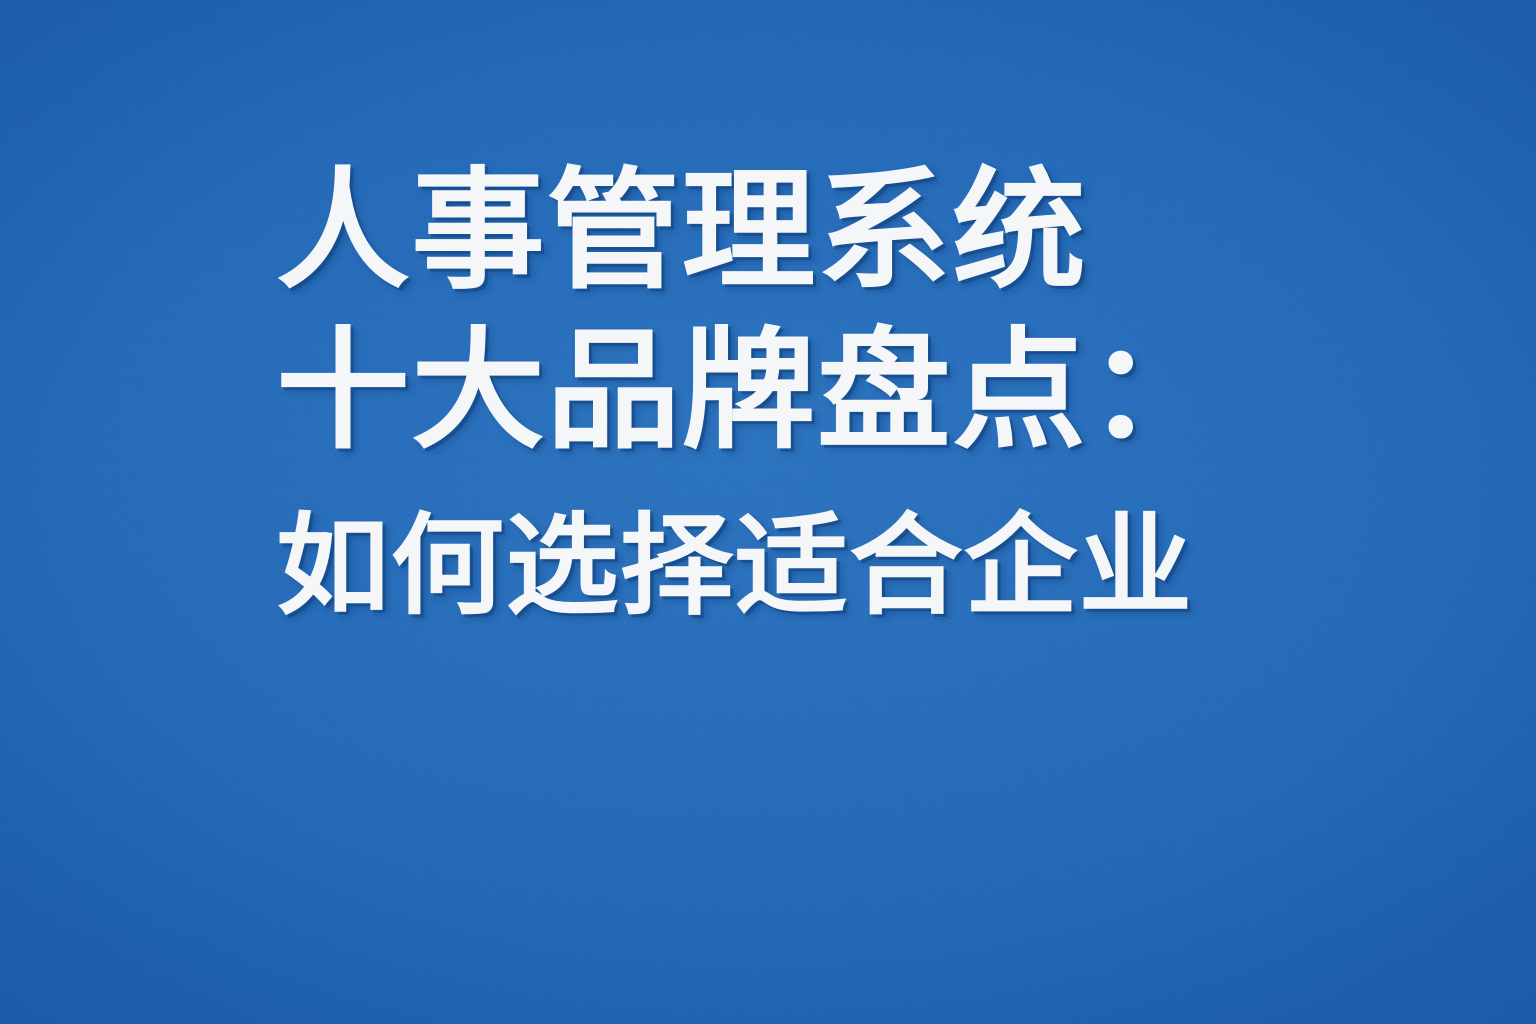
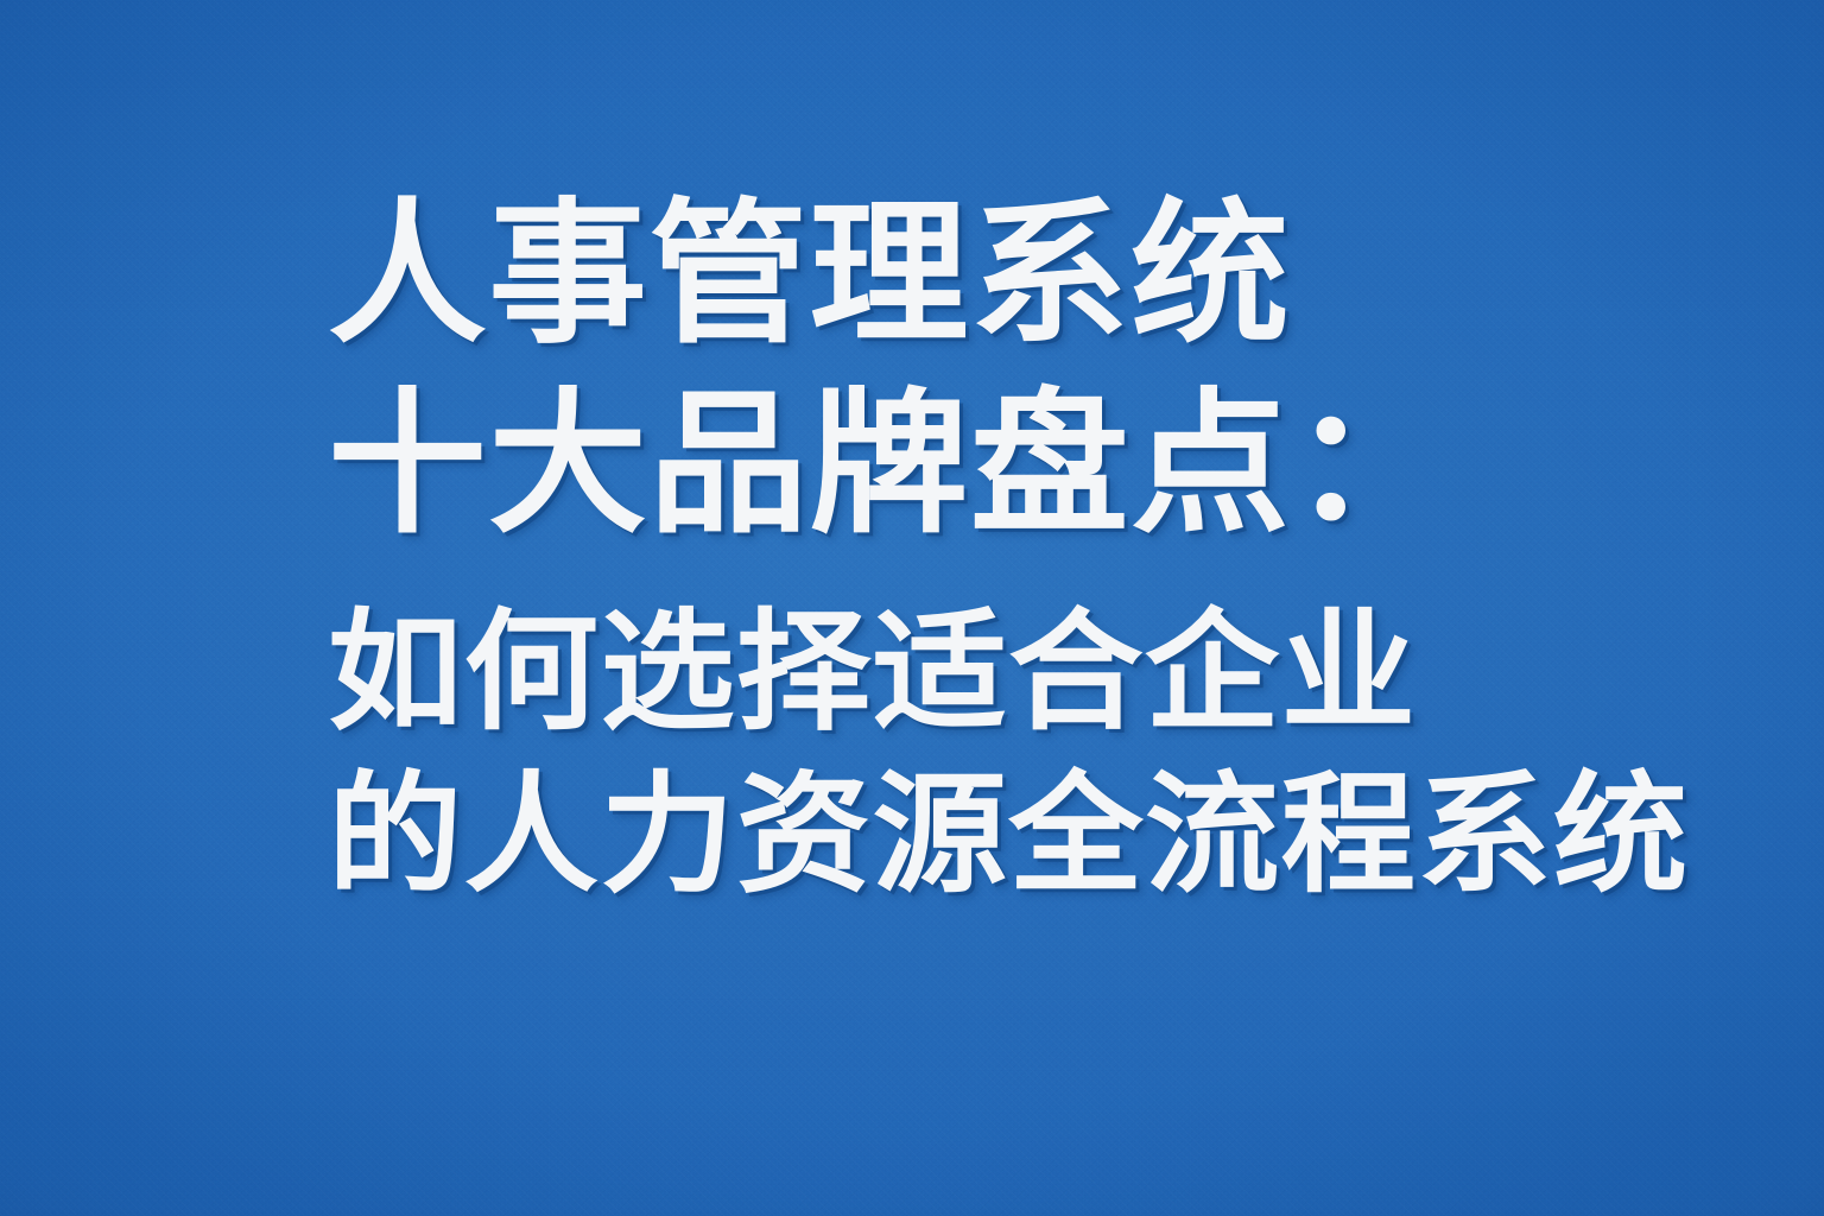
  人事管理系统
  十大品牌盘点：
  如何选择适合企业
+ 的人力资源全流程系统
